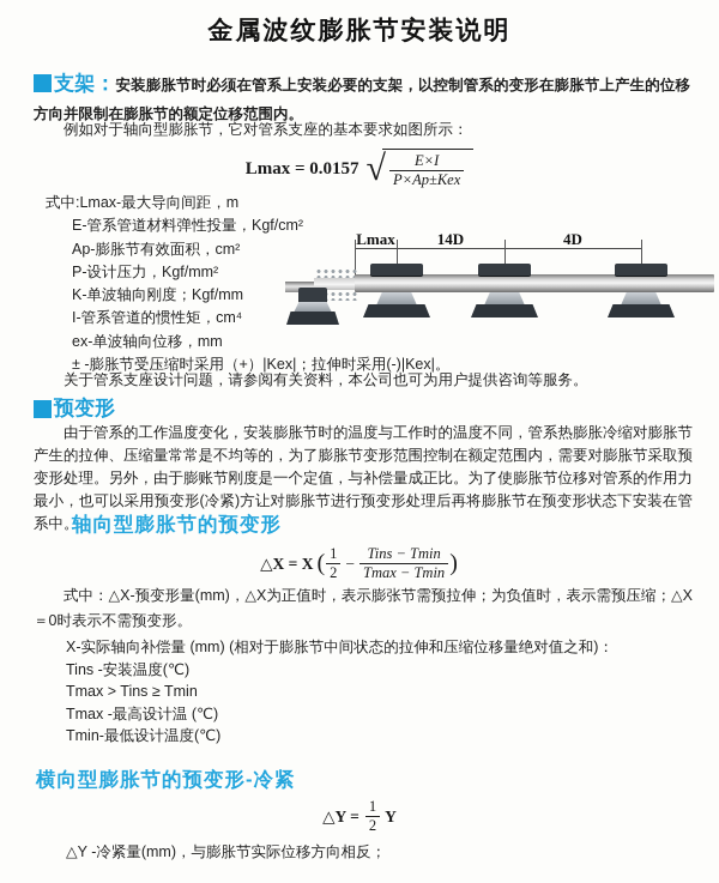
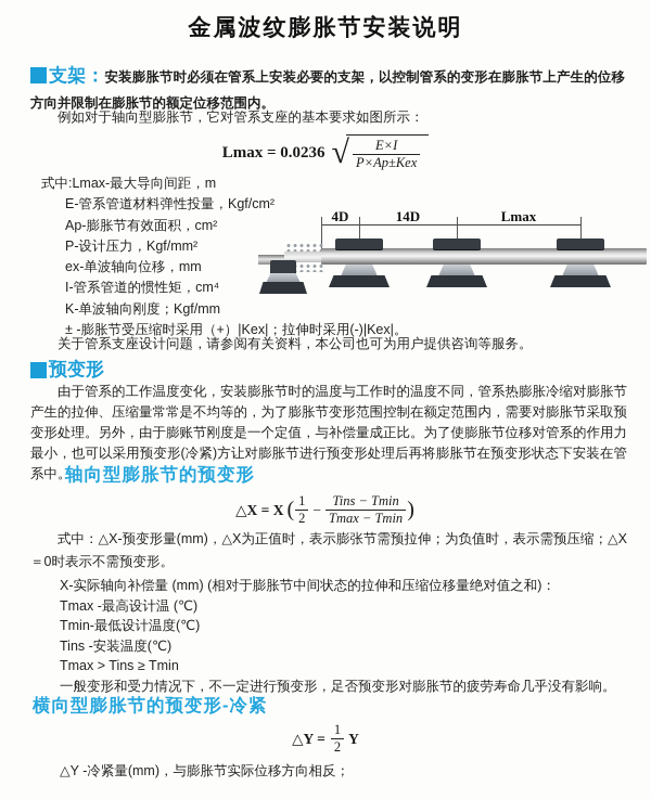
  金属波纹膨胀节安装说明
  支架：安装膨胀节时必须在管系上安装必要的支架，以控制管系的变形在膨胀节上产生的位移方向并限制在膨胀节的额定位移范围内。
  例如对于轴向型膨胀节，它对管系支座的基本要求如图所示：
- Lmax = 0.0157
+ Lmax = 0.0236
  √
  E×I
  P×Ap±Kex
  式中:Lmax-最大导向间距，m
  E-管系管道材料弹性投量，Kgf/cm²
  Ap-膨胀节有效面积，cm²
  P-设计压力，Kgf/mm²
- K-单波轴向刚度；Kgf/mm
+ ex-单波轴向位移，mm
  I-管系管道的惯性矩，cm⁴
- ex-单波轴向位移，mm
+ K-单波轴向刚度；Kgf/mm
  ± -膨胀节受压缩时采用（+）|Kex|；拉伸时采用(-)|Kex|。
  关于管系支座设计问题，请参阅有关资料，本公司也可为用户提供咨询等服务。
- Lmax
+ 4D
  14D
- 4D
+ Lmax
  预变形
  由于管系的工作温度变化，安装膨胀节时的温度与工作时的温度不同，管系热膨胀冷缩对膨胀节产生的拉伸、压缩量常常是不均等的，为了膨胀节变形范围控制在额定范围内，需要对膨胀节采取预变形处理。另外，由于膨账节刚度是一个定值，与补偿量成正比。为了使膨胀节位移对管系的作用力最小，也可以采用预变形(冷紧)方让对膨胀节进行预变形处理后再将膨胀节在预变形状态下安装在管系中。
  轴向型膨胀节的预变形
  △X = X
  (
  1
  2
  −
  Tins − Tmin
  Tmax − Tmin
  )
  式中：△X-预变形量(mm)，△X为正值时，表示膨张节需预拉伸；为负值时，表示需预压缩；△X＝0时表示不需预变形。
  X-实际轴向补偿量 (mm) (相对于膨胀节中间状态的拉伸和压缩位移量绝对值之和)：
- Tins -安装温度(℃)
+ Tmax -最高设计温 (℃)
- Tmax > Tins ≥ Tmin
+ Tmin-最低设计温度(℃)
- Tmax -最高设计温 (℃)
+ Tins -安装温度(℃)
- Tmin-最低设计温度(℃)
+ Tmax > Tins ≥ Tmin
+ 一般变形和受力情况下，不一定进行预变形，足否预变形对膨胀节的疲劳寿命几乎没有影响。
  横向型膨胀节的预变形-冷紧
  △Y =
  1
  2
  Y
  △Y -冷紧量(mm)，与膨胀节实际位移方向相反；
